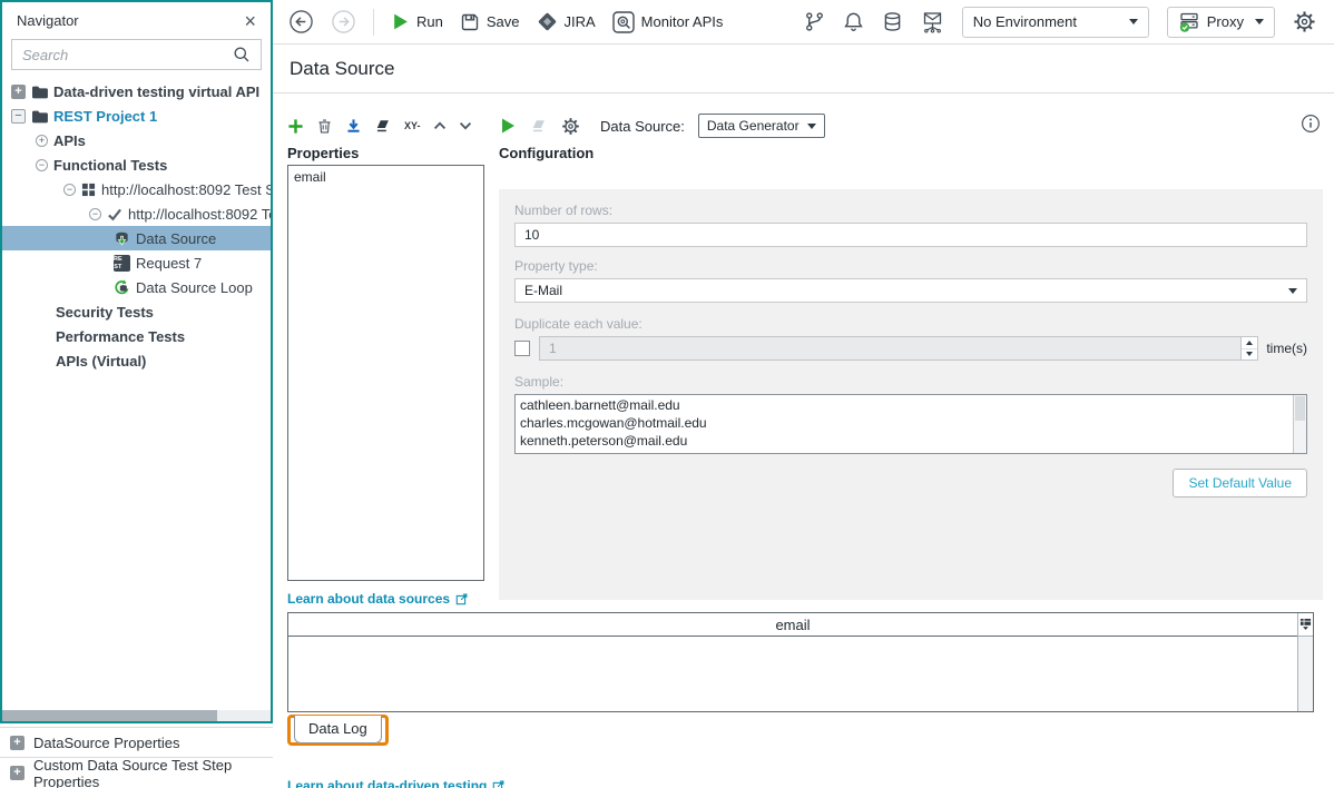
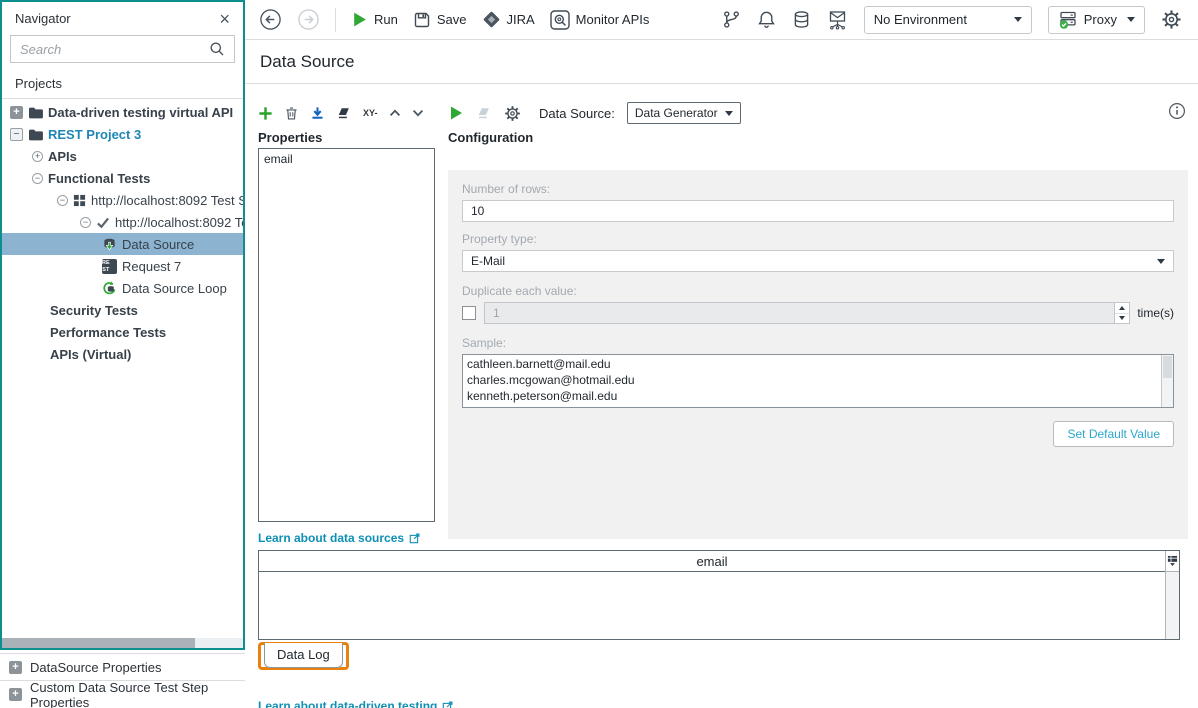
  Navigator
  ×
  Search
+ Projects
  +
  Data-driven testing virtual API
  −
- REST Project 1
+ REST Project 3
  +
  APIs
  −
  Functional Tests
  −
  http://localhost:8092 Test S
  −
  http://localhost:8092 T
  Data Source
  Request 7
  Data Source Loop
  Security Tests
  Performance Tests
  APIs (Virtual)
  +
  DataSource Properties
  +
  Custom Data Source Test Step Properties
  Run
  Save
  JIRA
  Monitor APIs
  No Environment
  Proxy
  Data Source
  XY-
  Properties
  email
  Learn about data sources
  Data Source:
  Data Generator
  Configuration
  Number of rows:
  10
  Property type:
  E-Mail
  Duplicate each value:
  1
  time(s)
  Sample:
  cathleen.barnett@mail.edu
  charles.mcgowan@hotmail.edu
  kenneth.peterson@mail.edu
  Set Default Value
  email
  Data Log
  Learn about data-driven testing
